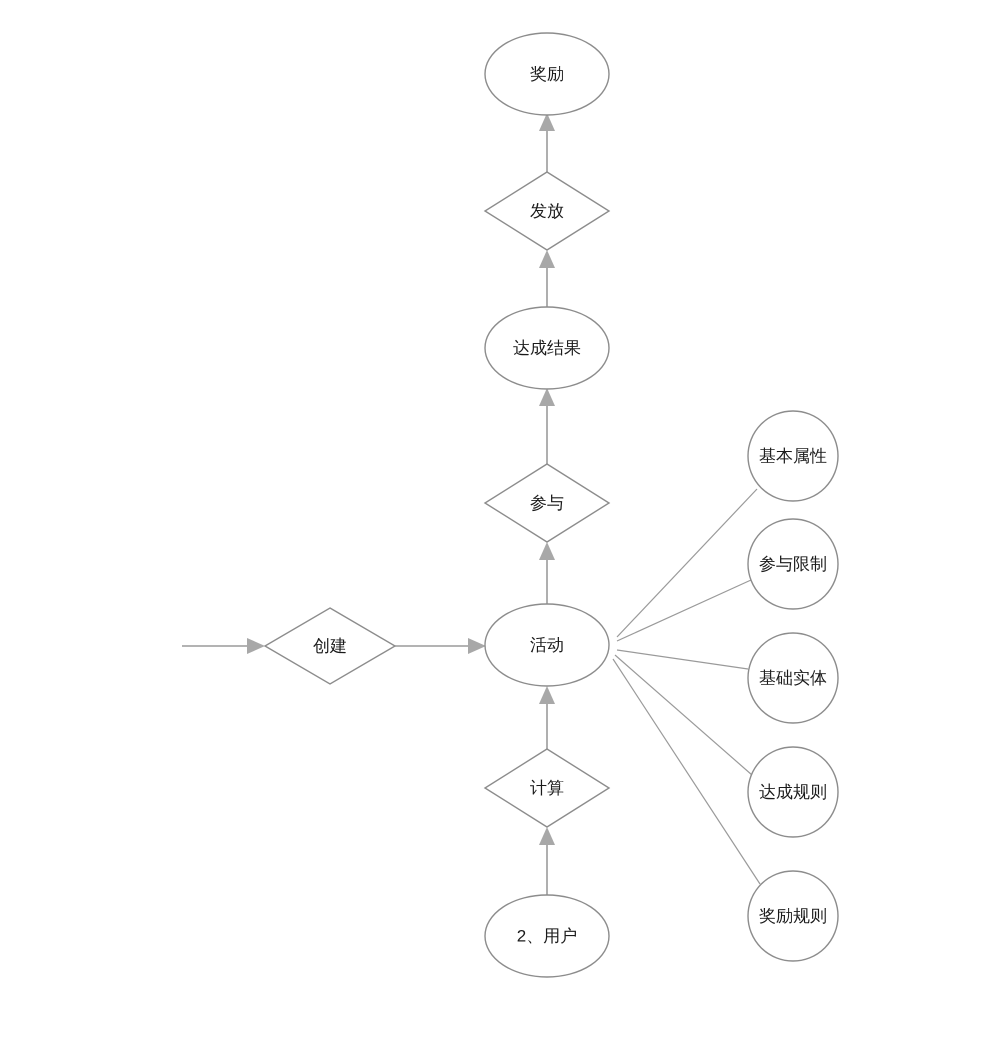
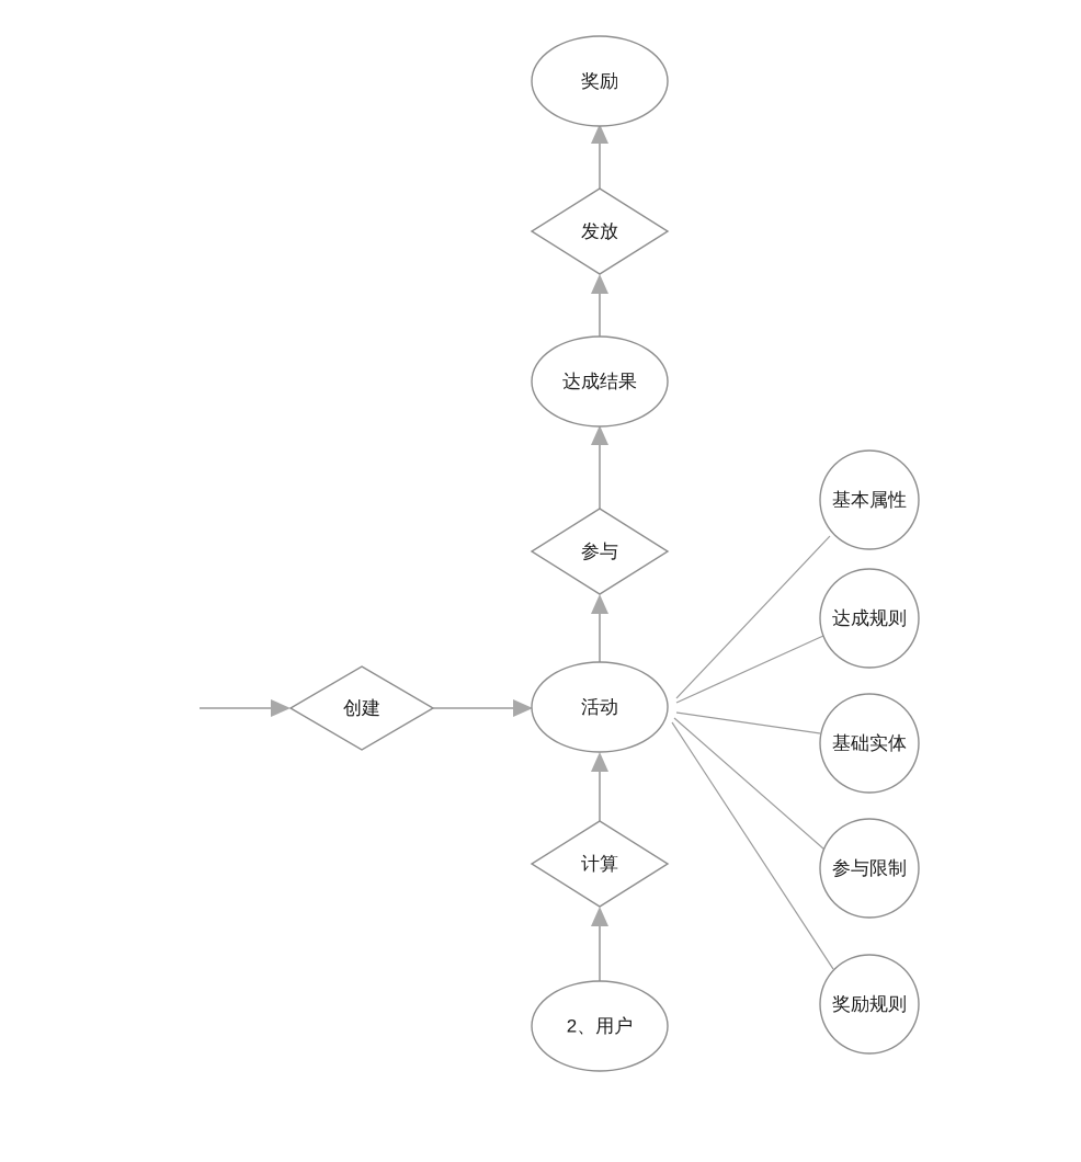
  奖励
  达成结果
  活动
  2、用户
  发放
  参与
  创建
  计算
  基本属性
- 参与限制
+ 达成规则
  基础实体
- 达成规则
+ 参与限制
  奖励规则
